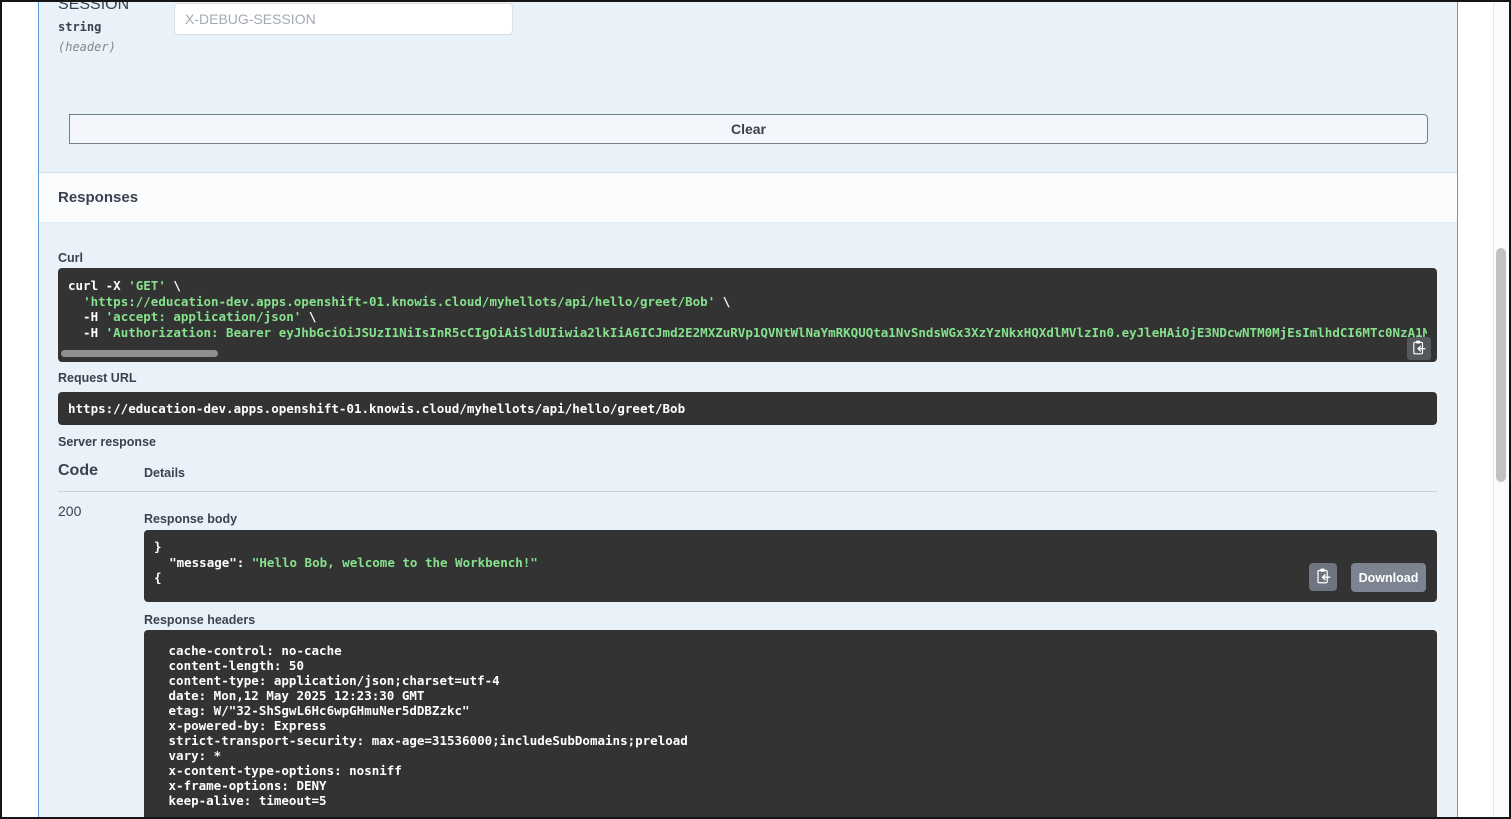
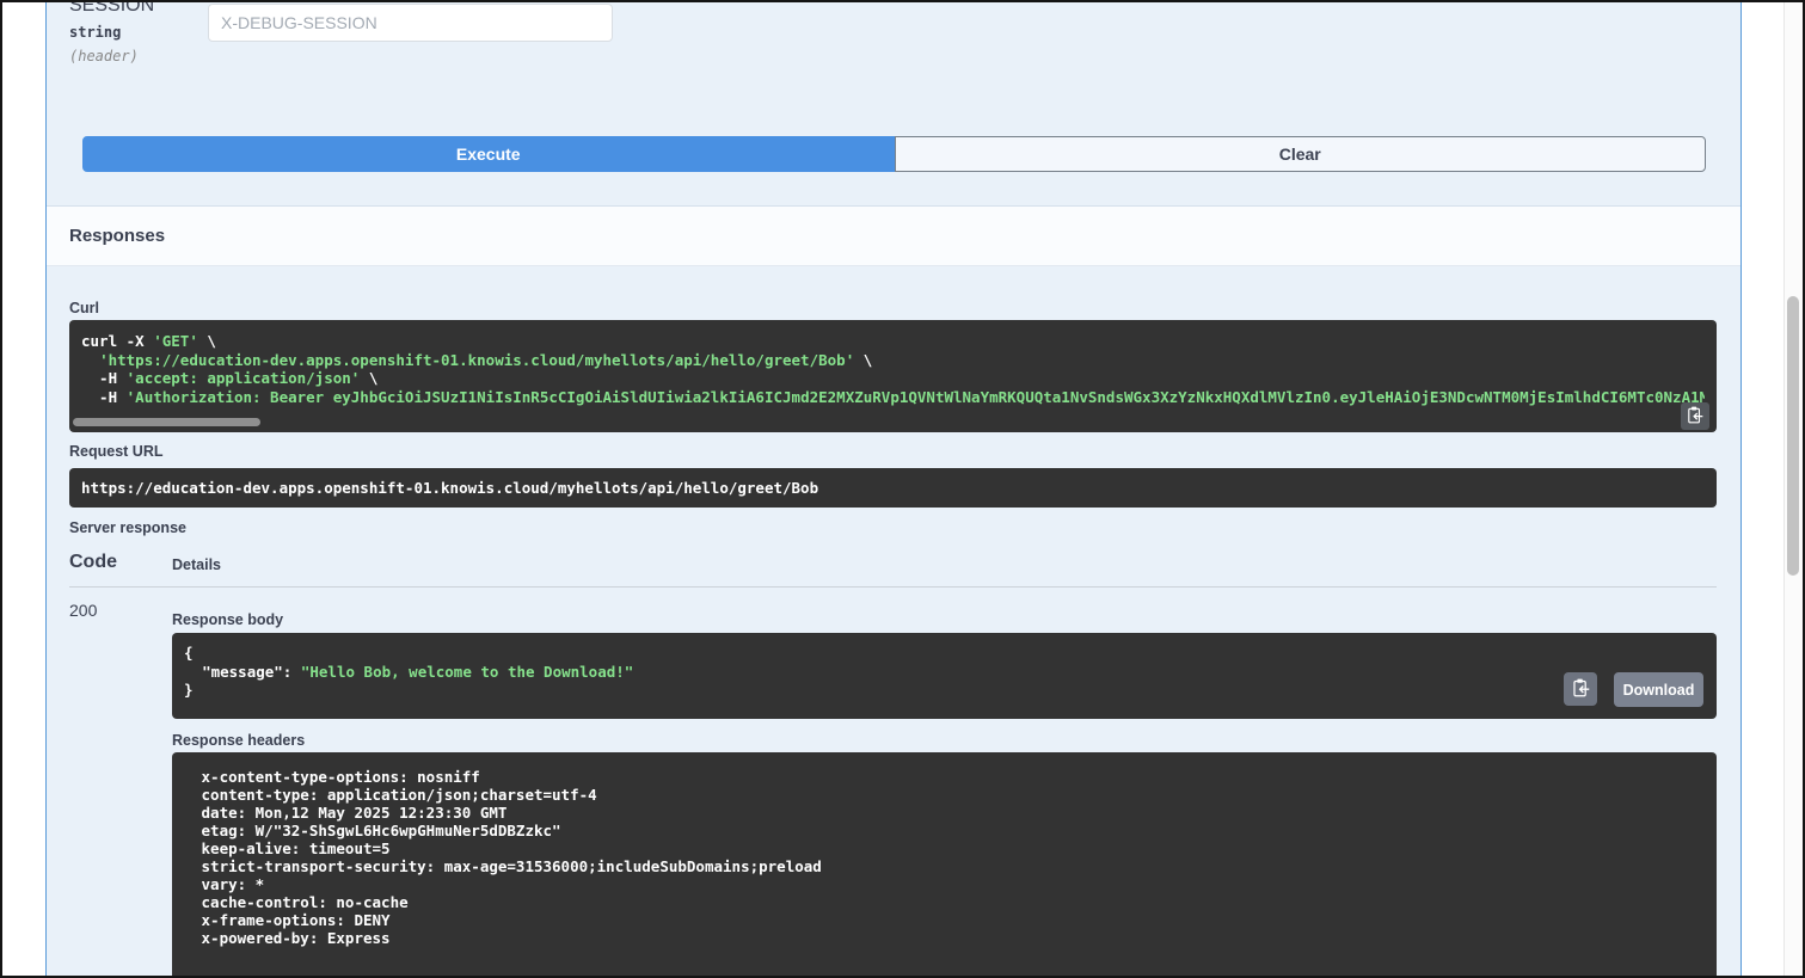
  SESSION
  string
  (header)
  X-DEBUG-SESSION
+ Execute
  Clear
  Responses
  Curl
  curl -X 'GET' \
  'https://education-dev.apps.openshift-01.knowis.cloud/myhellots/api/hello/greet/Bob' \
  -H 'accept: application/json' \
  -H 'Authorization: Bearer eyJhbGciOiJSUzI1NiIsInR5cCIgOiAiSldUIiwia2lkIiA6ICJmd2E2MXZuRVp1QVNtWlNaYmRKQUQta1NvSndsWGx3XzYzNkxHQXdlMVlzIn0.eyJleHAiOjE3NDcwNTM0MjEsImlhdCI6MTc0NzA1M
  Request URL
  https://education-dev.apps.openshift-01.knowis.cloud/myhellots/api/hello/greet/Bob
  Server response
  Code
  Details
  200
  Response body
- }
+ {
- "message": "Hello Bob, welcome to the Workbench!"
+ "message": "Hello Bob, welcome to the Download!"
- {
+ }
  Download
  Response headers
- cache-control: no-cache
+ x-content-type-options: nosniff
- content-length: 50
  content-type: application/json;charset=utf-4
  date: Mon,12 May 2025 12:23:30 GMT
  etag: W/"32-ShSgwL6Hc6wpGHmuNer5dDBZzkc"
- x-powered-by: Express
+ keep-alive: timeout=5
  strict-transport-security: max-age=31536000;includeSubDomains;preload
  vary: *
- x-content-type-options: nosniff
+ cache-control: no-cache
  x-frame-options: DENY
- keep-alive: timeout=5
+ x-powered-by: Express
